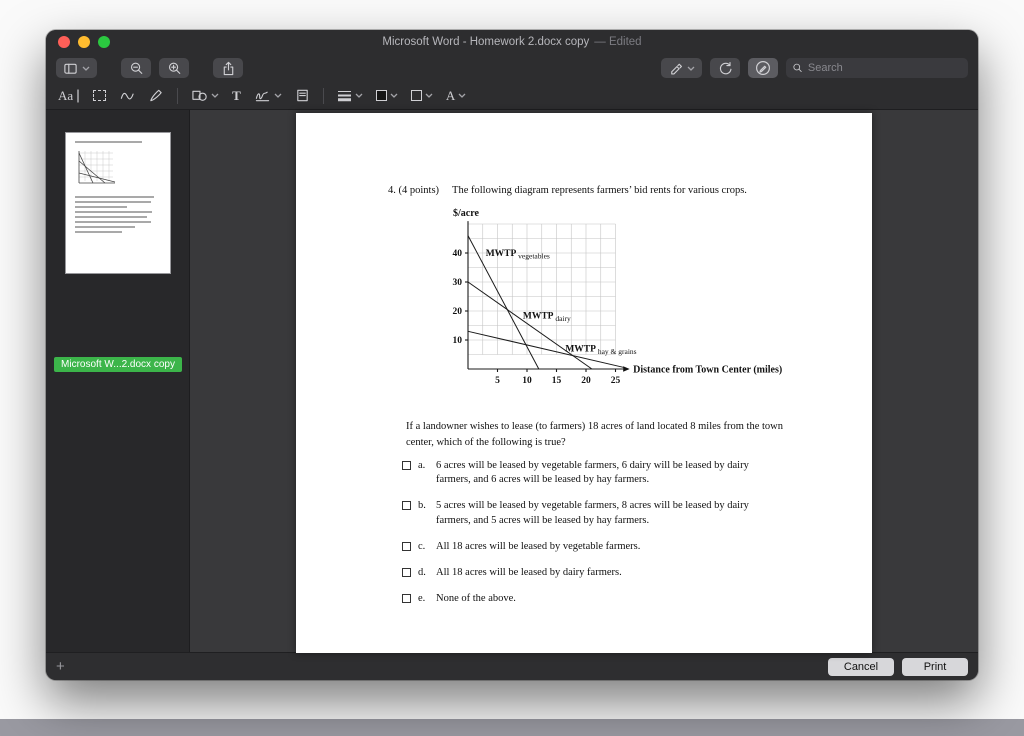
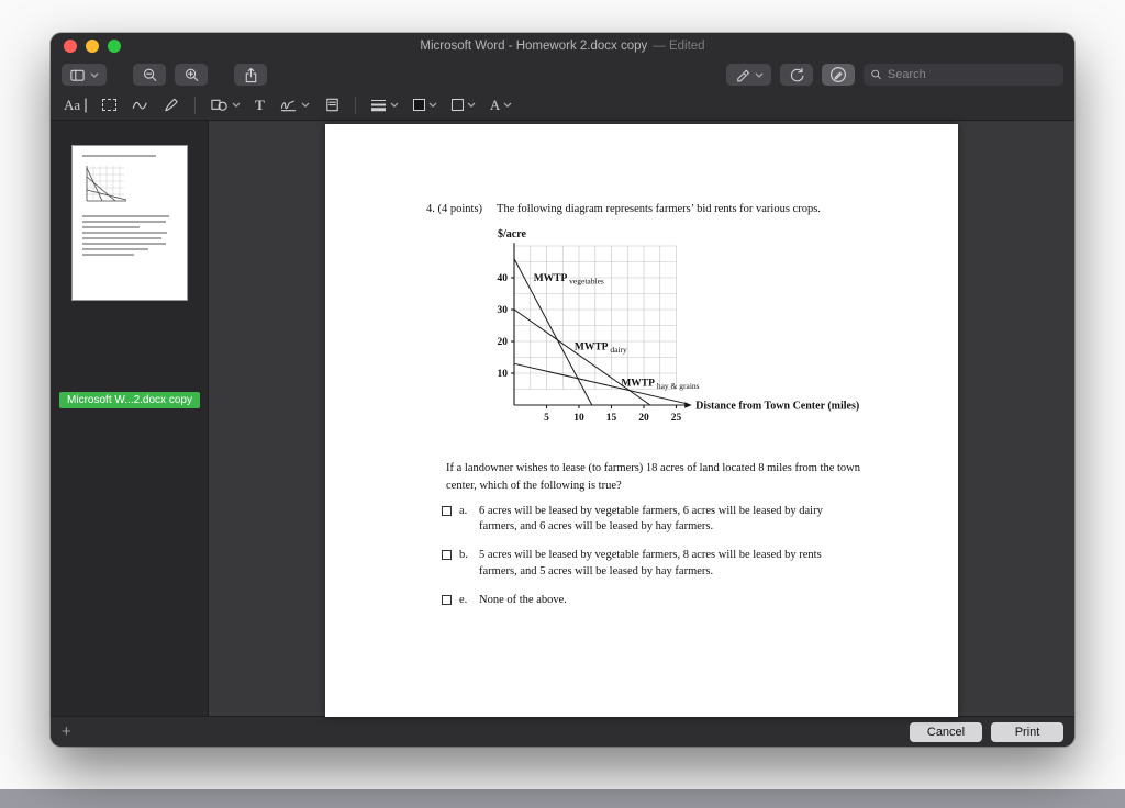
  Microsoft Word - Homework 2.docx copy — Edited
  Search
  Aa
  T
  A
  Microsoft W...2.docx copy
  4. (4 points)
  The following diagram represents farmers’ bid rents for various crops.
  5
  10
  15
  20
  25
  10
  20
  30
  40
  $/acre
  Distance from Town Center (miles)
  MWTP vegetables
  MWTP dairy
  MWTP hay & grains
  If a landowner wishes to lease (to farmers) 18 acres of land located 8 miles from the town center, which of the following is true?
  a.
- 6 acres will be leased by vegetable farmers, 6 dairy will be leased by dairy farmers, and 6 acres will be leased by hay farmers.
+ 6 acres will be leased by vegetable farmers, 6 acres will be leased by dairy farmers, and 6 acres will be leased by hay farmers.
  b.
- 5 acres will be leased by vegetable farmers, 8 acres will be leased by dairy farmers, and 5 acres will be leased by hay farmers.
+ 5 acres will be leased by vegetable farmers, 8 acres will be leased by rents farmers, and 5 acres will be leased by hay farmers.
- c.
- All 18 acres will be leased by vegetable farmers.
- d.
- All 18 acres will be leased by dairy farmers.
  e.
  None of the above.
  +
  Cancel
  Print
